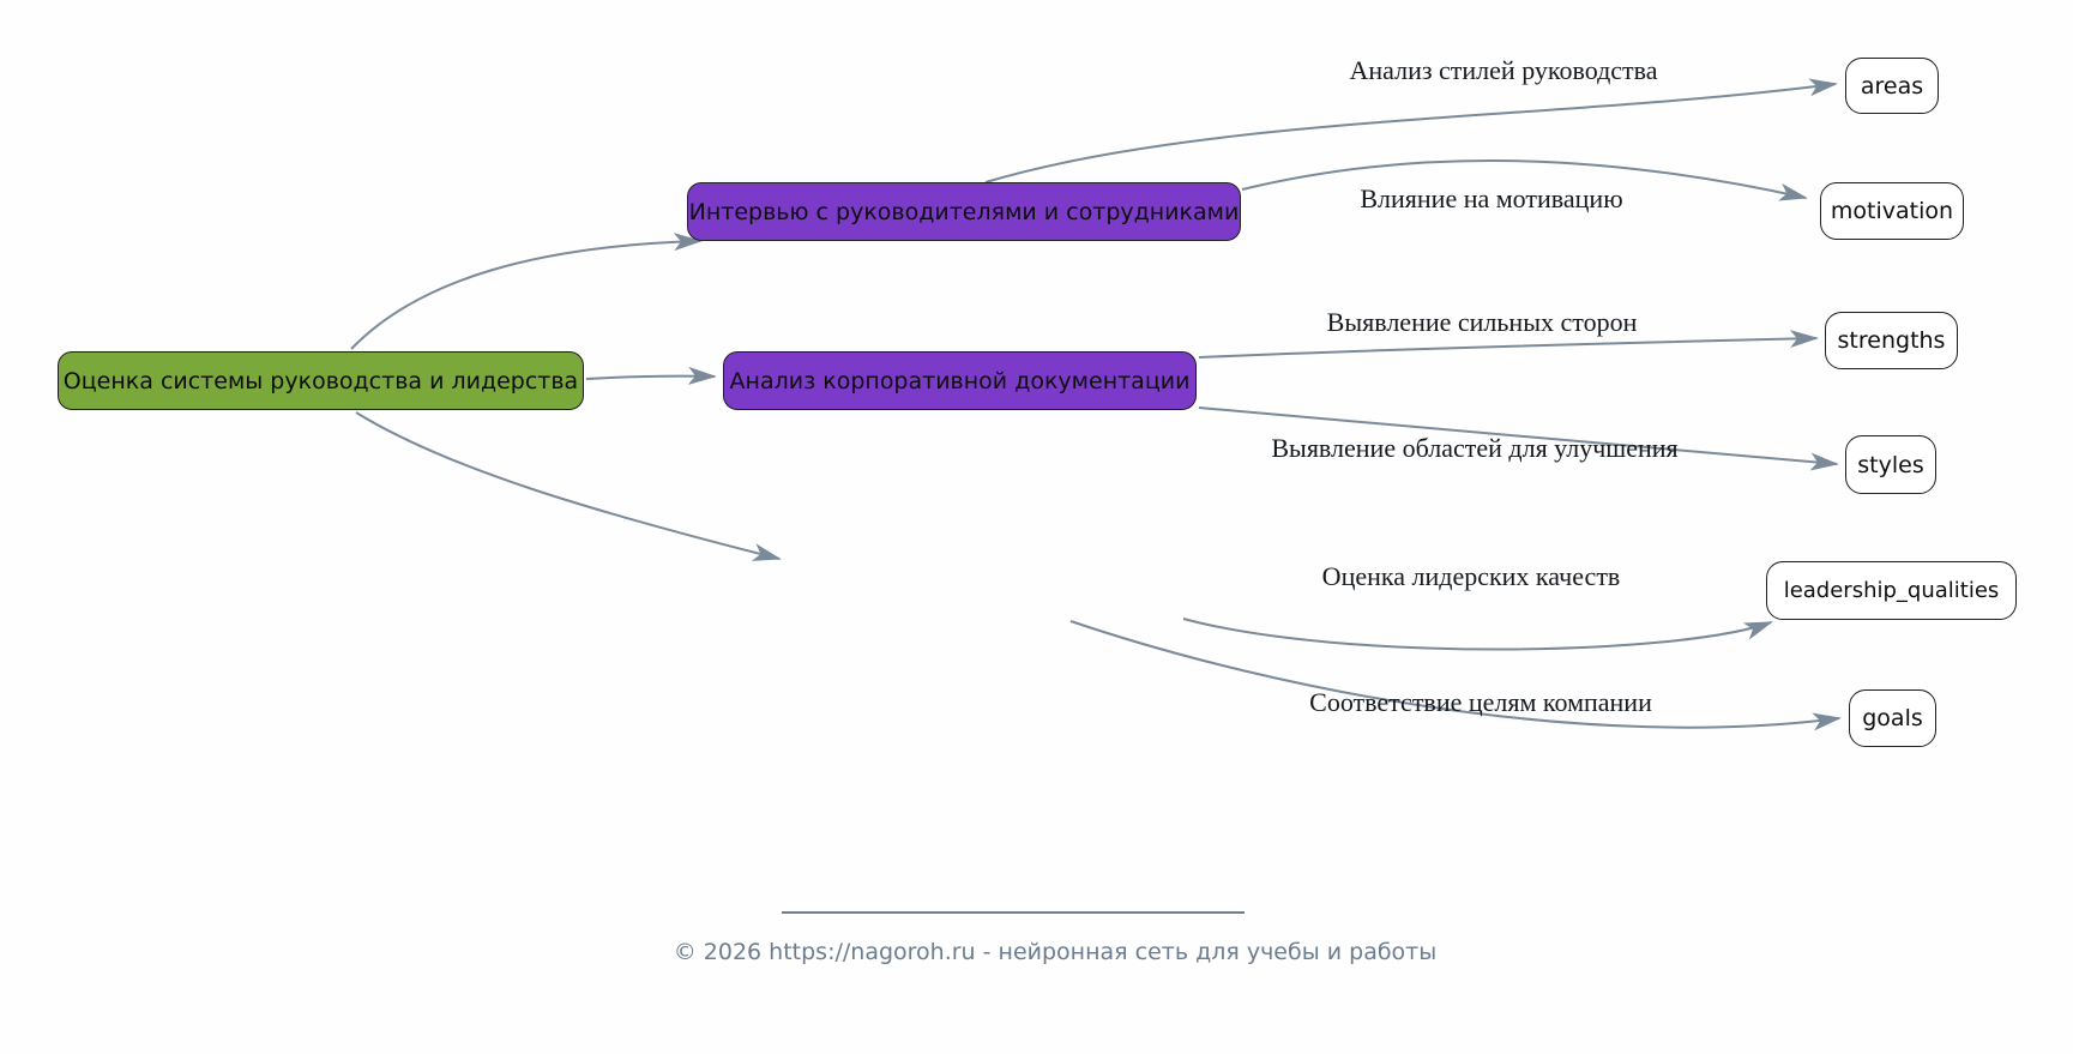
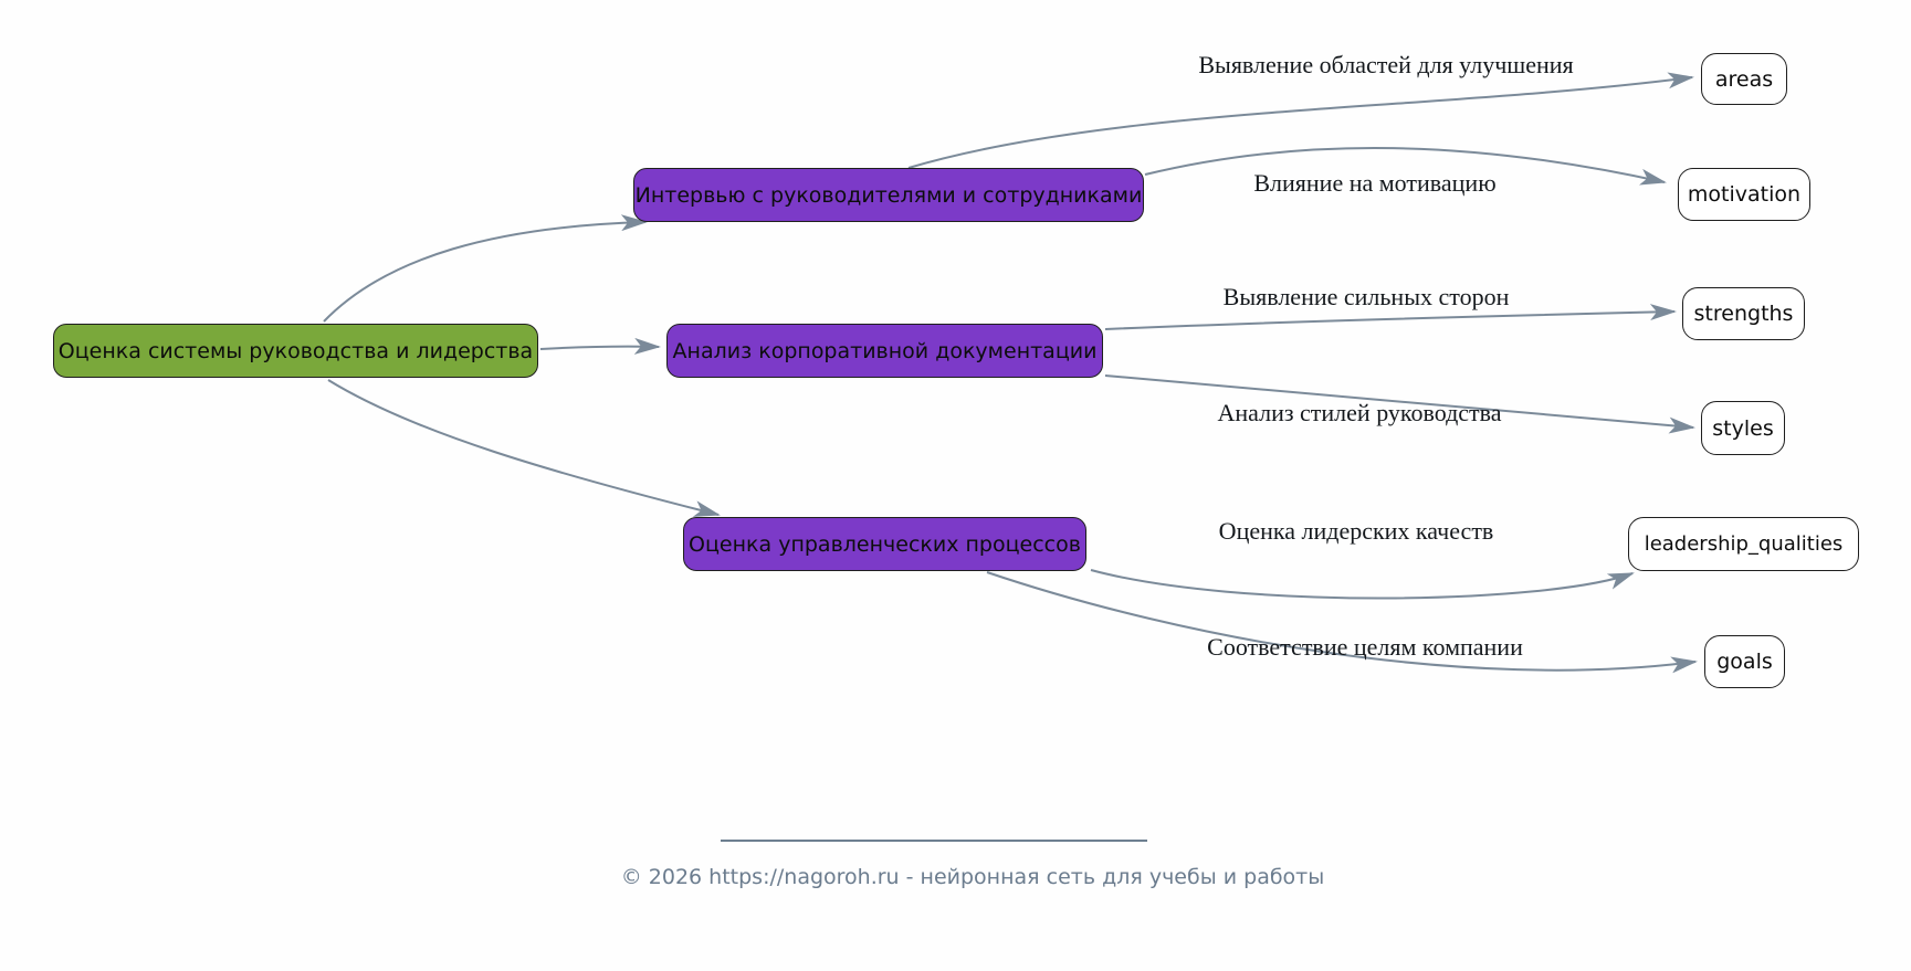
  Оценка системы руководства и лидерства
  Интервью с руководителями и сотрудниками
  Анализ корпоративной документации
+ Оценка управленческих процессов
  areas
  motivation
  strengths
  styles
  leadership_qualities
  goals
- Анализ стилей руководства
+ Выявление областей для улучшения
  Влияние на мотивацию
  Выявление сильных сторон
- Выявление областей для улучшения
+ Анализ стилей руководства
  Оценка лидерских качеств
  Соответствие целям компании
  © 2026 https://nagoroh.ru - нейронная сеть для учебы и работы
